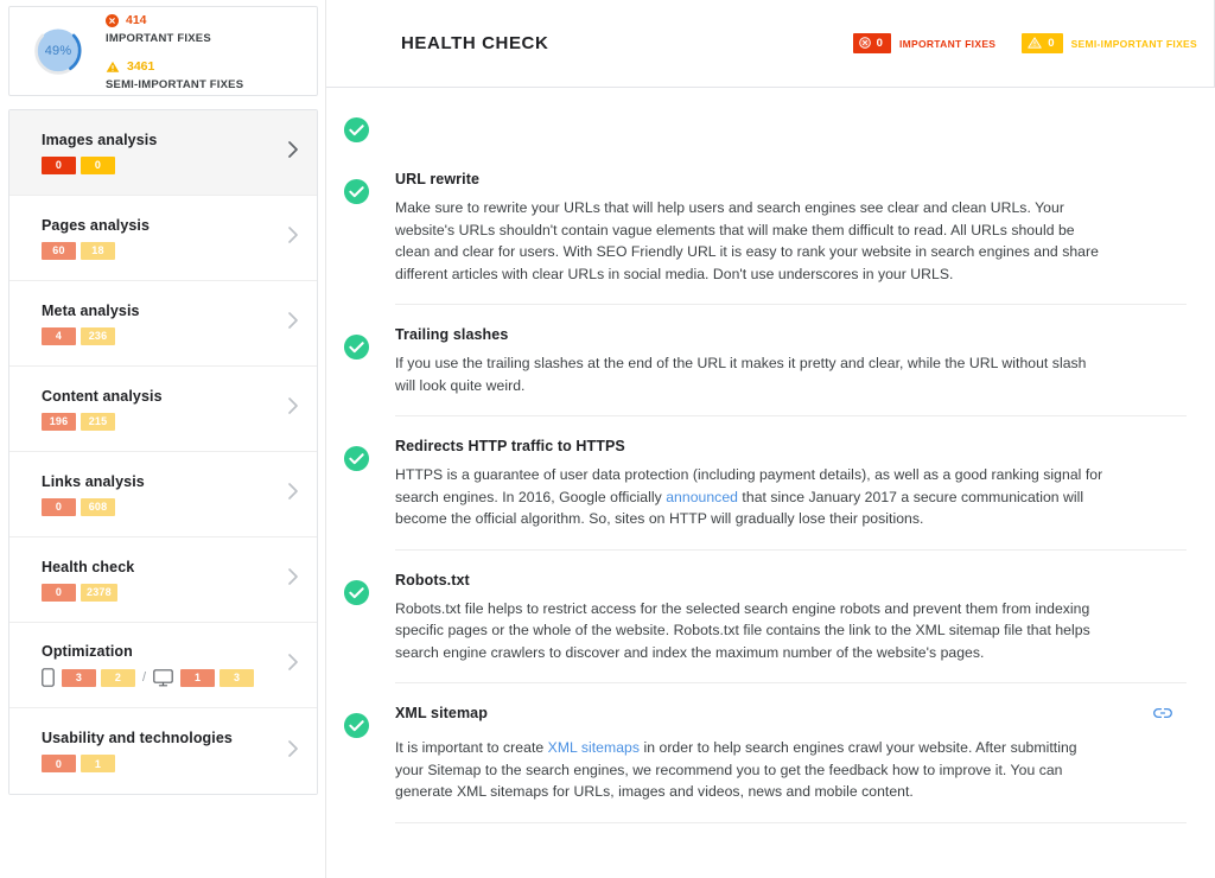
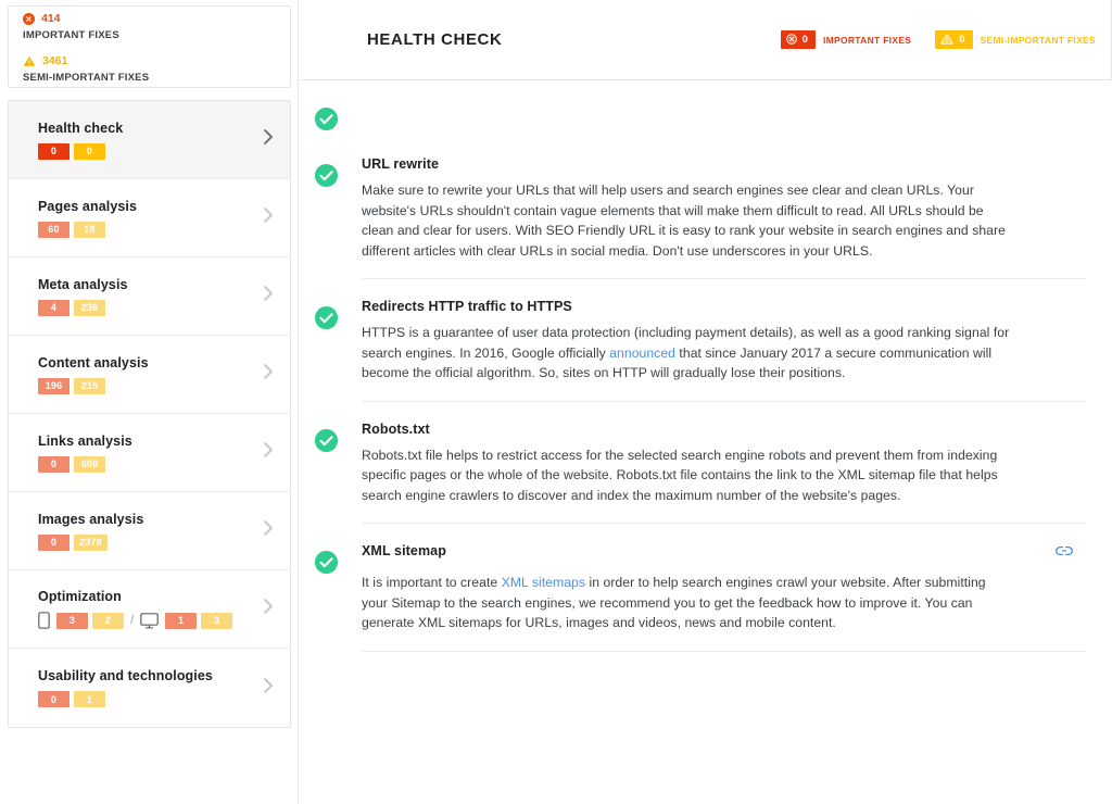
- 49%
  414
  IMPORTANT FIXES
  3461
  SEMI-IMPORTANT FIXES
- Images analysis
+ Health check
  0
  0
  Pages analysis
  60
  18
  Meta analysis
  4
  236
  Content analysis
  196
  215
  Links analysis
  0
  608
- Health check
+ Images analysis
  0
  2378
  Optimization
  3
  2
  /
  1
  3
  Usability and technologies
  0
  1
  HEALTH CHECK
  0
  IMPORTANT FIXES
  0
  SEMI-IMPORTANT FIXES
  URL rewrite
  Make sure to rewrite your URLs that will help users and search engines see clear and clean URLs. Your website's URLs shouldn't contain vague elements that will make them difficult to read. All URLs should be clean and clear for users. With SEO Friendly URL it is easy to rank your website in search engines and share different articles with clear URLs in social media. Don't use underscores in your URLS.
- Trailing slashes
- If you use the trailing slashes at the end of the URL it makes it pretty and clear, while the URL without slash will look quite weird.
  Redirects HTTP traffic to HTTPS
  HTTPS is a guarantee of user data protection (including payment details), as well as a good ranking signal for search engines. In 2016, Google officially announced that since January 2017 a secure communication will become the official algorithm. So, sites on HTTP will gradually lose their positions.
  Robots.txt
  Robots.txt file helps to restrict access for the selected search engine robots and prevent them from indexing specific pages or the whole of the website. Robots.txt file contains the link to the XML sitemap file that helps search engine crawlers to discover and index the maximum number of the website's pages.
  XML sitemap
  It is important to create XML sitemaps in order to help search engines crawl your website. After submitting your Sitemap to the search engines, we recommend you to get the feedback how to improve it. You can generate XML sitemaps for URLs, images and videos, news and mobile content.
